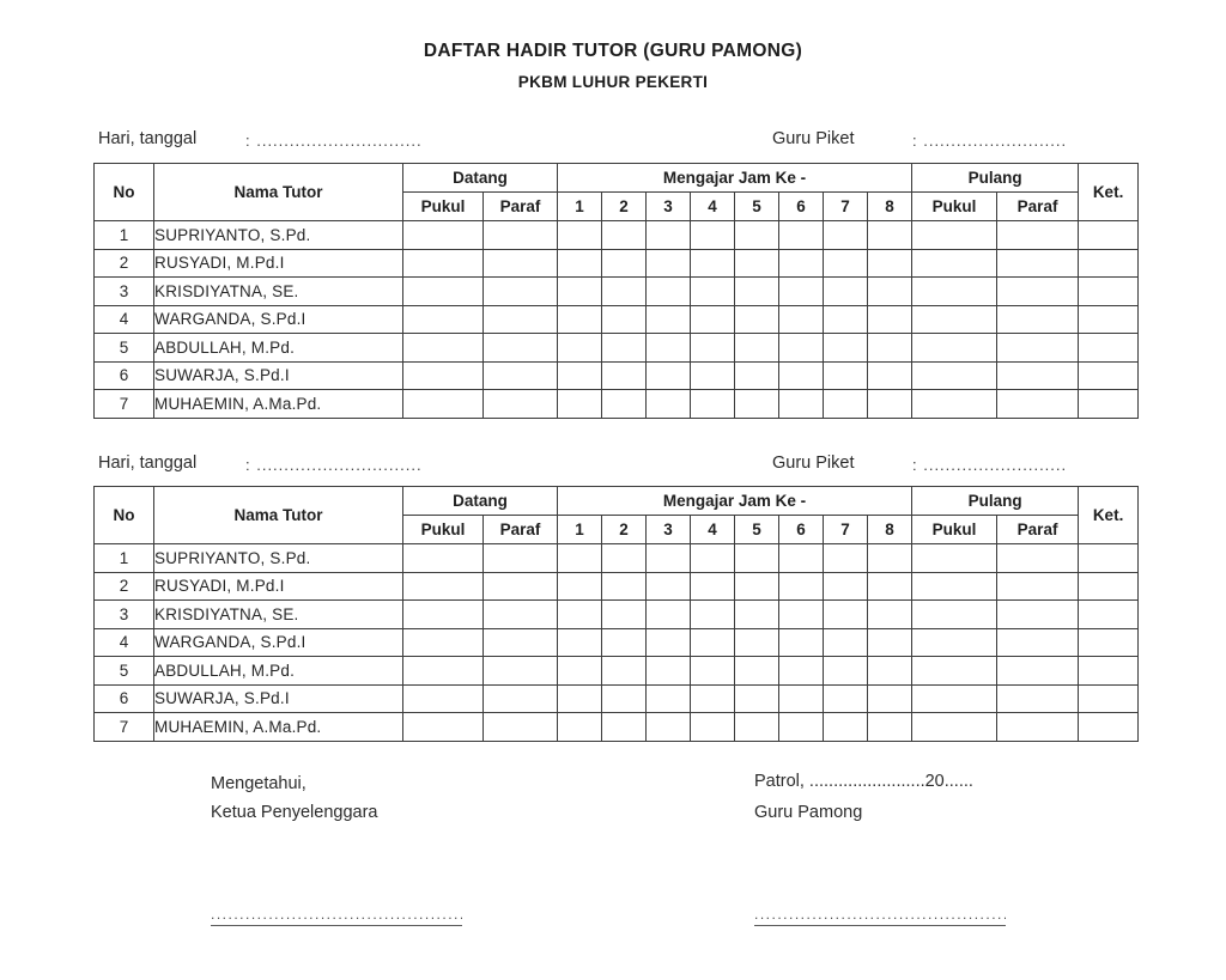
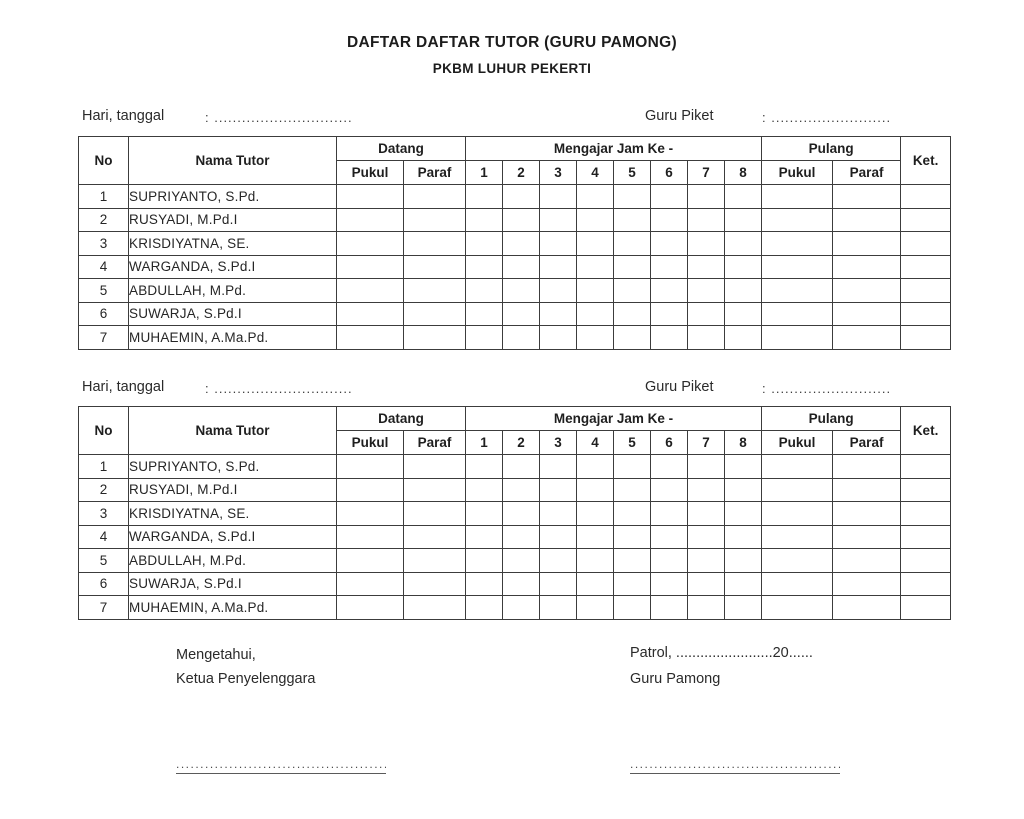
- DAFTAR HADIR TUTOR (GURU PAMONG)
+ DAFTAR DAFTAR TUTOR (GURU PAMONG)
  PKBM LUHUR PEKERTI
  Hari, tanggal
  : ..............................
  Guru Piket
  : ..........................
  No	Nama Tutor	Datang	Mengajar Jam Ke -	Pulang	Ket.
  Pukul	Paraf	1	2	3	4	5	6	7	8	Pukul	Paraf
  1	SUPRIYANTO, S.Pd.
  2	RUSYADI, M.Pd.I
  3	KRISDIYATNA, SE.
  4	WARGANDA, S.Pd.I
  5	ABDULLAH, M.Pd.
  6	SUWARJA, S.Pd.I
  7	MUHAEMIN, A.Ma.Pd.
  Hari, tanggal
  : ..............................
  Guru Piket
  : ..........................
  No	Nama Tutor	Datang	Mengajar Jam Ke -	Pulang	Ket.
  Pukul	Paraf	1	2	3	4	5	6	7	8	Pukul	Paraf
  1	SUPRIYANTO, S.Pd.
  2	RUSYADI, M.Pd.I
  3	KRISDIYATNA, SE.
  4	WARGANDA, S.Pd.I
  5	ABDULLAH, M.Pd.
  6	SUWARJA, S.Pd.I
  7	MUHAEMIN, A.Ma.Pd.
  Mengetahui,
  Ketua Penyelenggara
  Patrol, ........................20......
  Guru Pamong
  ...........................................
  ...........................................
